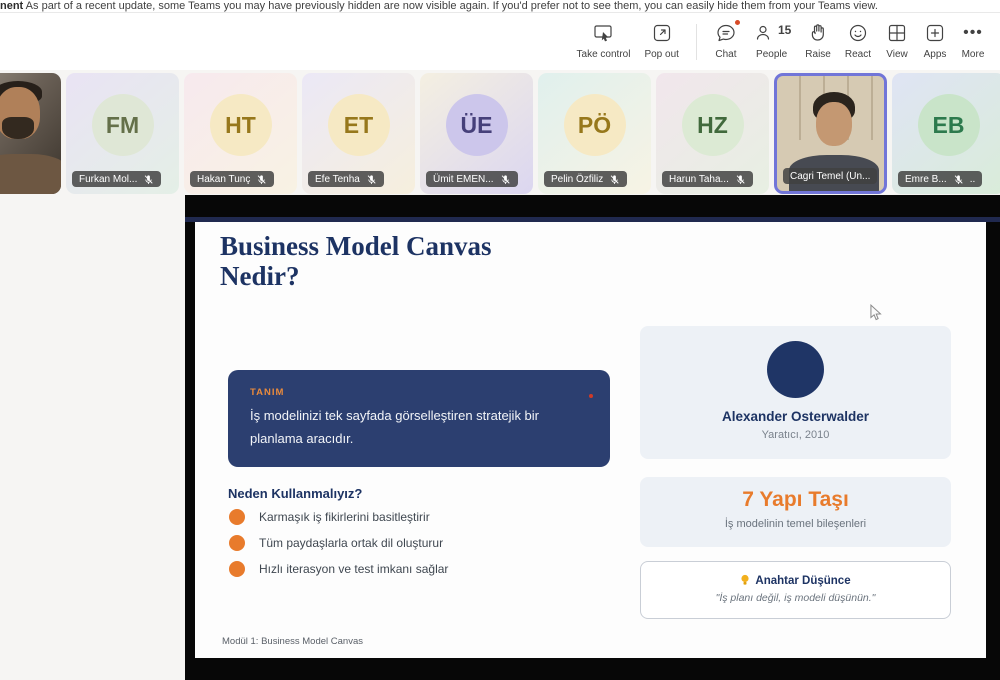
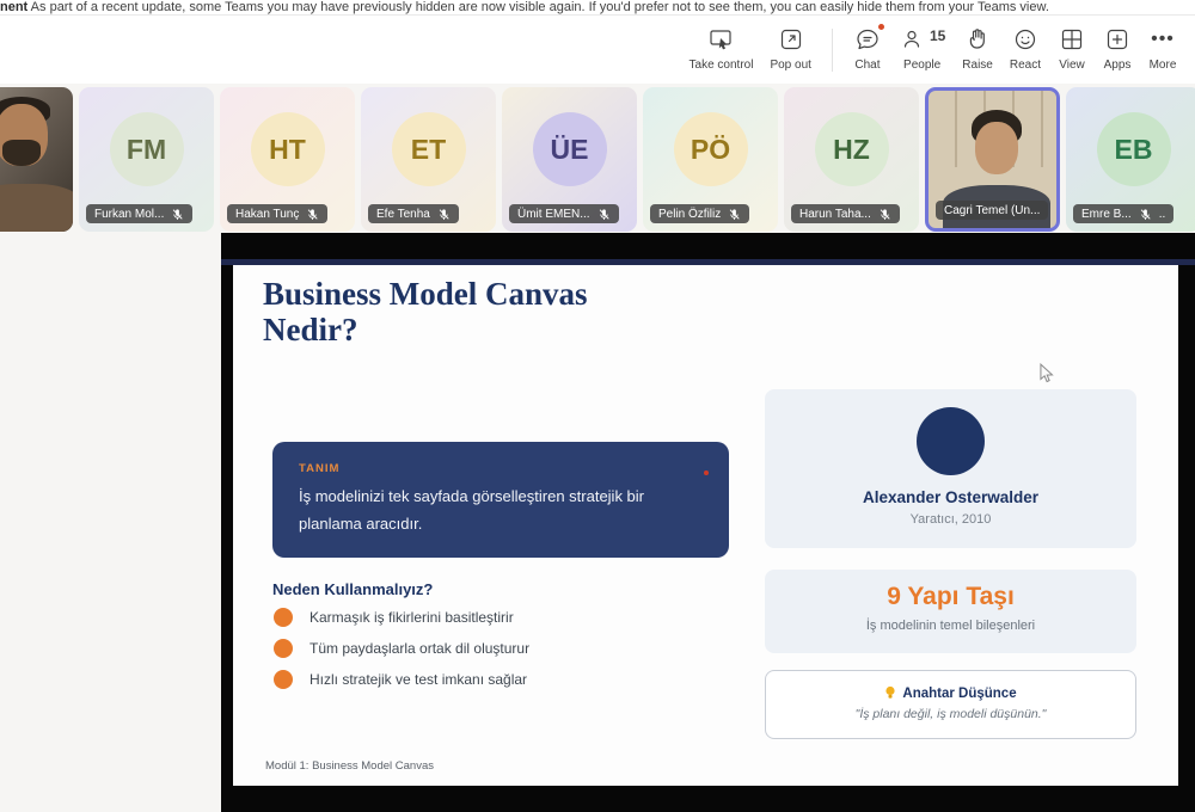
  nent As part of a recent update, some Teams you may have previously hidden are now visible again. If you'd prefer not to see them, you can easily hide them from your Teams view.
  Take control
  Pop out
  Chat
  15
  People
  Raise
  React
  View
  Apps
  •••
  More
  FM
  Furkan Mol...
  HT
  Hakan Tunç
  ET
  Efe Tenha
  ÜE
  Ümit EMEN...
  PÖ
  Pelin Özfiliz
  HZ
  Harun Taha...
  Cagri Temel (Un...
  EB
  Emre B...
  ..
  Business Model Canvas
  Nedir?
  TANIM
  İş modelinizi tek sayfada görselleştiren stratejik bir planlama aracıdır.
  Neden Kullanmalıyız?
  Karmaşık iş fikirlerini basitleştirir
  Tüm paydaşlarla ortak dil oluşturur
- Hızlı iterasyon ve test imkanı sağlar
+ Hızlı stratejik ve test imkanı sağlar
  Alexander Osterwalder
  Yaratıcı, 2010
- 7 Yapı Taşı
+ 9 Yapı Taşı
  İş modelinin temel bileşenleri
  Anahtar Düşünce
  "İş planı değil, iş modeli düşünün."
  Modül 1: Business Model Canvas
